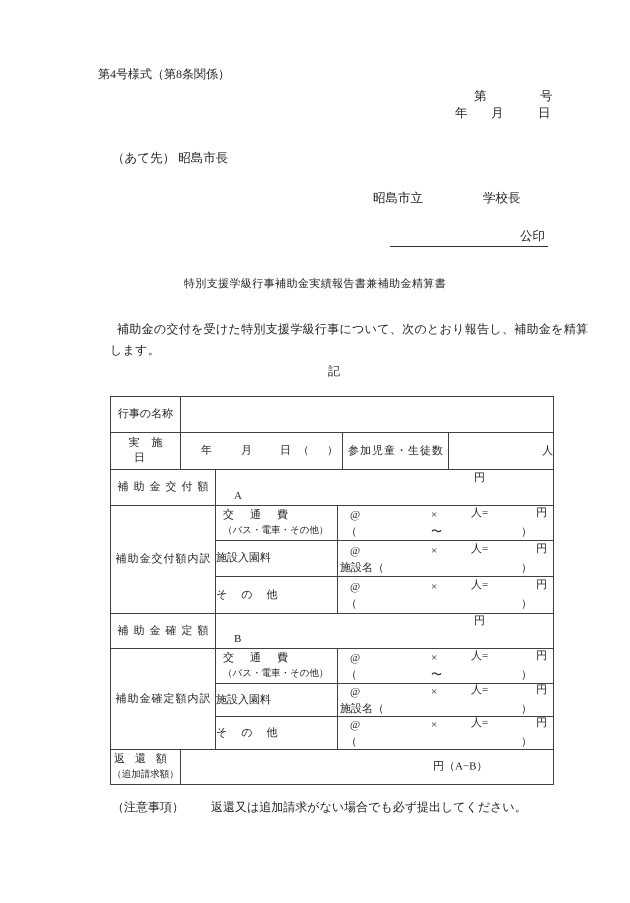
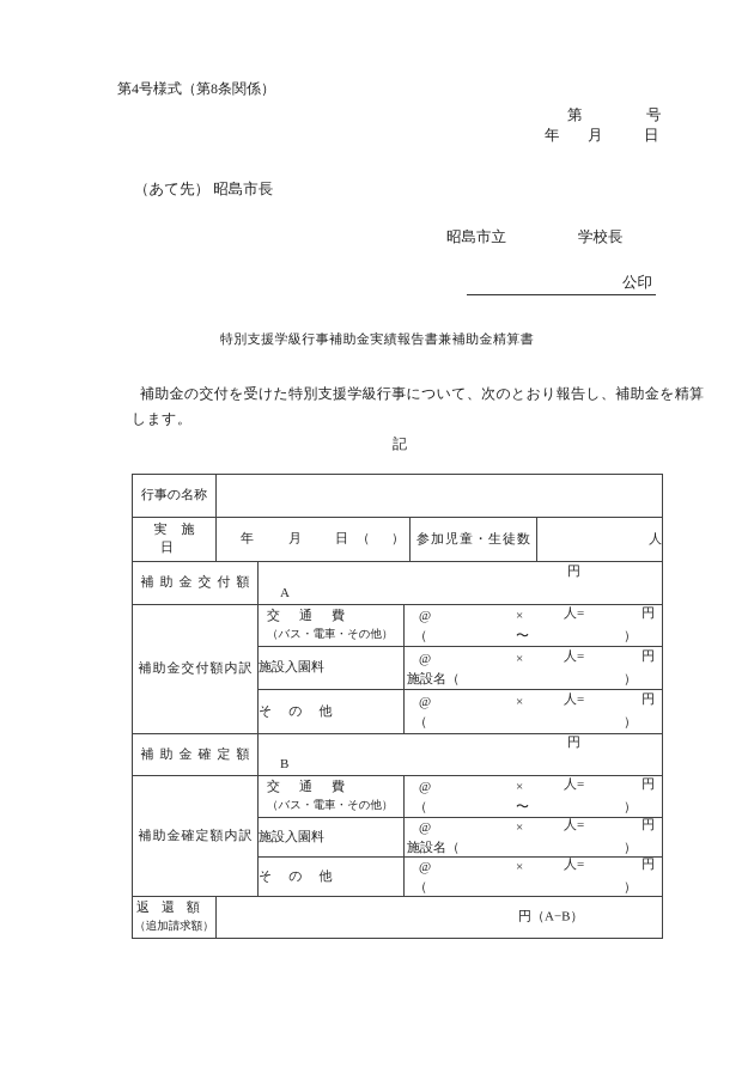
  第4号様式（第8条関係）
  第
  号
  年
  月
  日
  （あて先） 昭島市長
  昭島市立
  学校長
  公印
  特別支援学級行事補助金実績報告書兼補助金精算書
  補助金の交付を受けた特別支援学級行事について、次のとおり報告し、補助金を精算
  します。
  記
  行事の名称
  実施日	年 月 日 （ ）	参加児童・生徒数	人
  補助金交付額	A 円
  補助金交付額内訳	交通費 （バス・電車・その他）	（ 〜 ） @ × 人= 円
  施設入園料	施設名（ ） @ × 人= 円
  その他	（ ） @ × 人= 円
  補助金確定額	B 円
  補助金確定額内訳	交通費 （バス・電車・その他）	（ 〜 ） @ × 人= 円
  施設入園料	施設名（ ） @ × 人= 円
  その他	（ ） @ × 人= 円
  返還額 （追加請求額）	円（A−B）
- （注意事項） 返還又は追加請求がない場合でも必ず提出してください。
